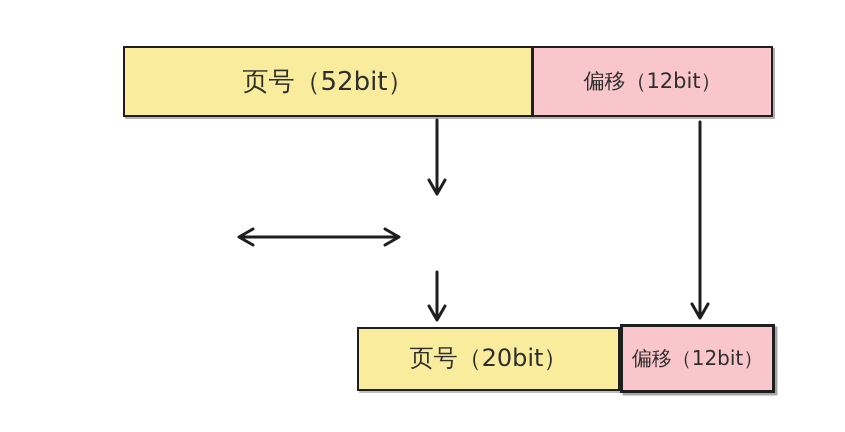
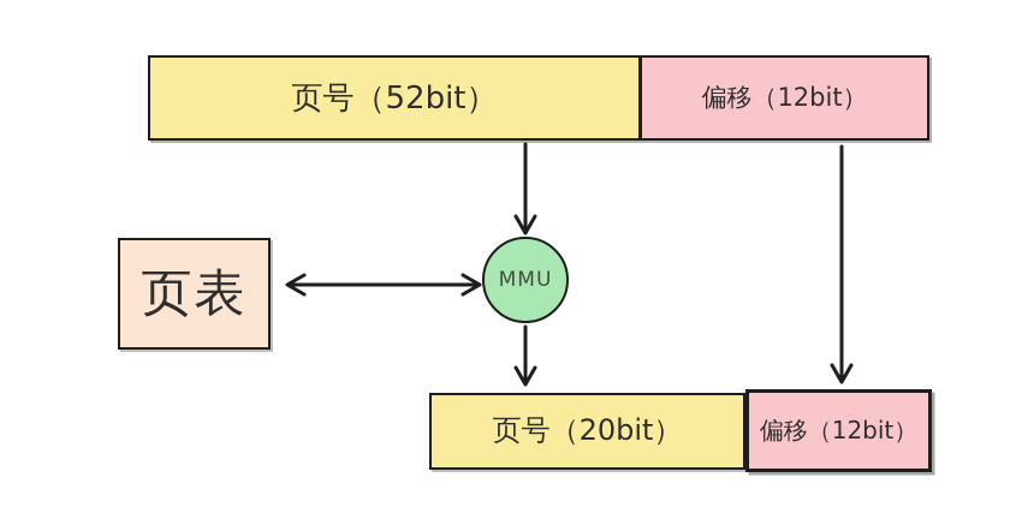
  页号（52bit）
  偏移（12bit）
+ 页表
+ MMU
  页号（20bit）
  偏移（12bit）
